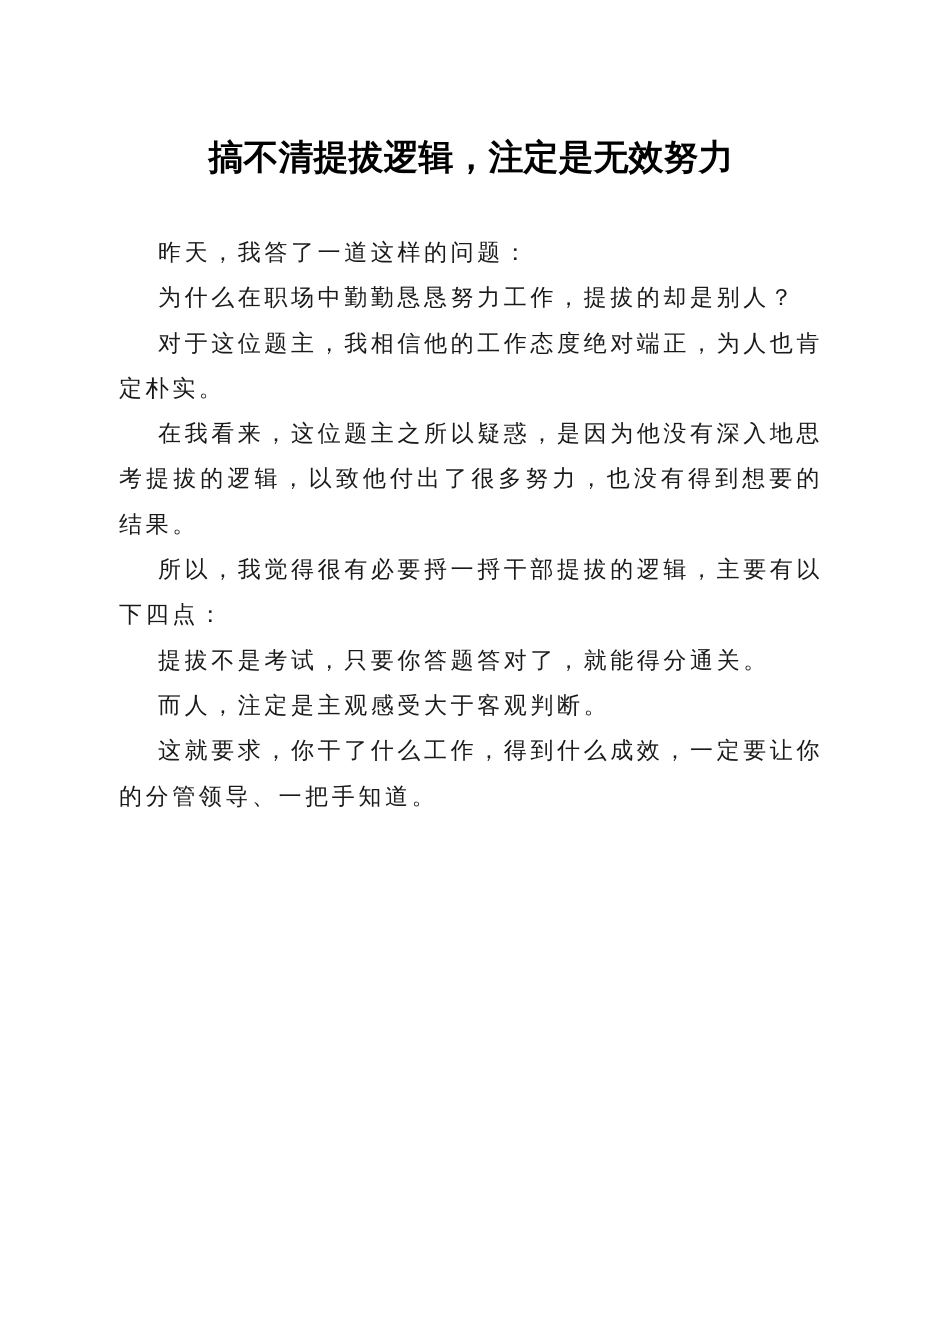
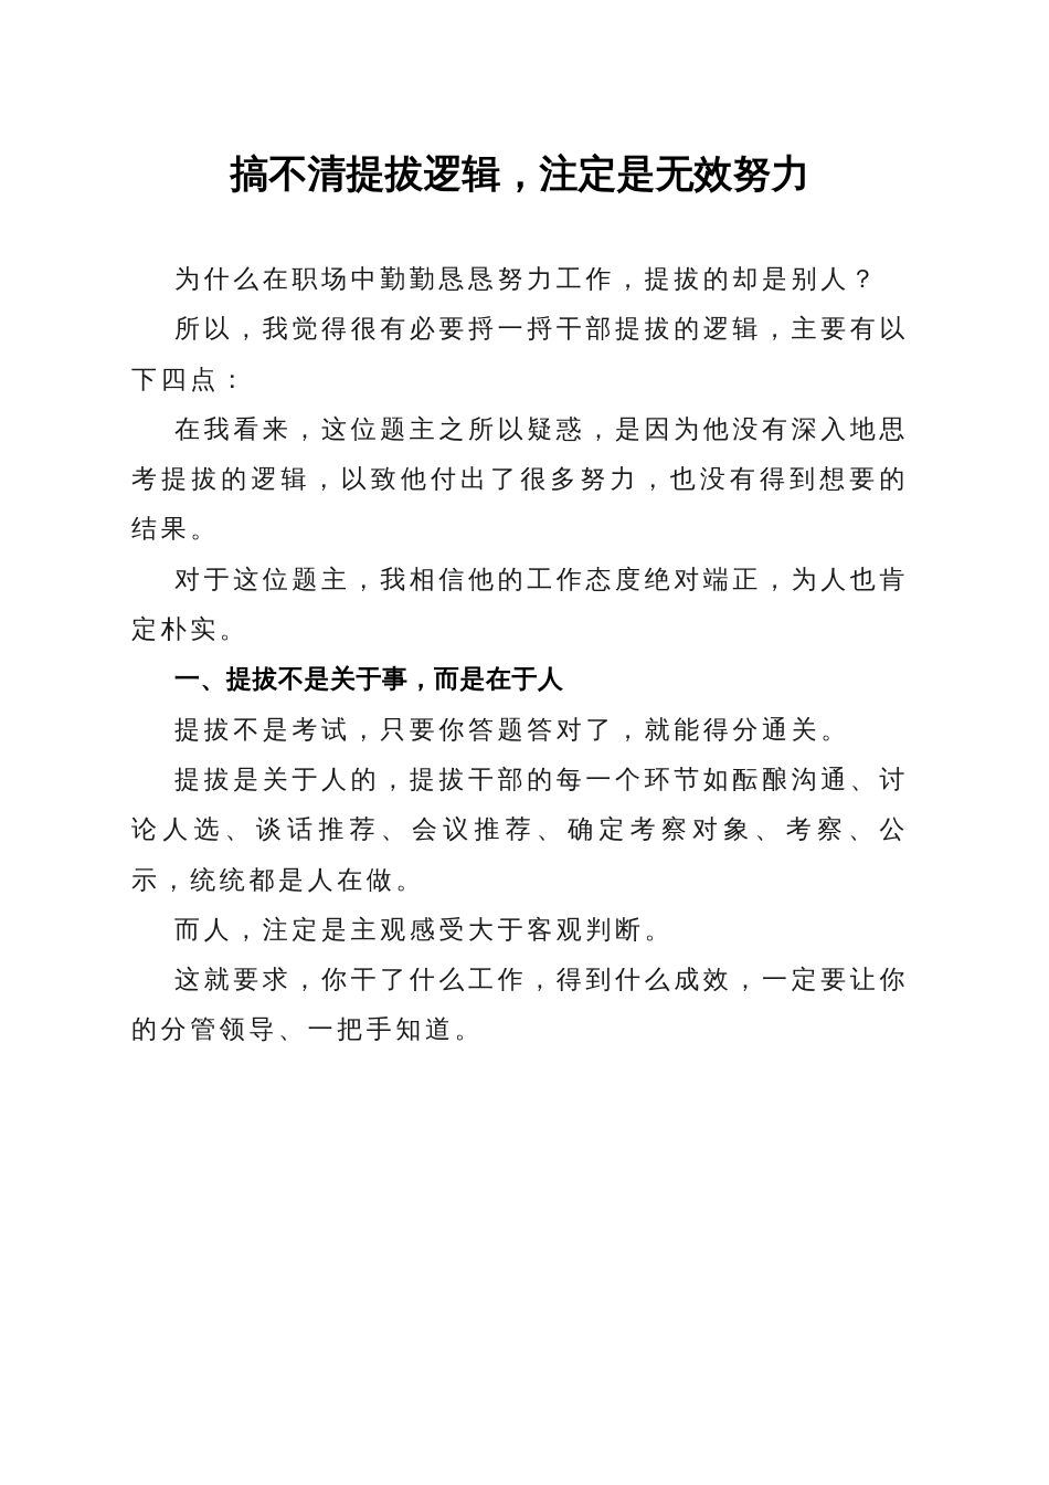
  搞不清提拔逻辑，注定是无效努力
- 昨天，我答了一道这样的问题：
  为什么在职场中勤勤恳恳努力工作，提拔的却是别人？
- 对于这位题主，我相信他的工作态度绝对端正，为人也肯定朴实。
+ 所以，我觉得很有必要捋一捋干部提拔的逻辑，主要有以下四点：
  在我看来，这位题主之所以疑惑，是因为他没有深入地思考提拔的逻辑，以致他付出了很多努力，也没有得到想要的结果。
- 所以，我觉得很有必要捋一捋干部提拔的逻辑，主要有以下四点：
+ 对于这位题主，我相信他的工作态度绝对端正，为人也肯定朴实。
+ 一、提拔不是关于事，而是在于人
  提拔不是考试，只要你答题答对了，就能得分通关。
+ 提拔是关于人的，提拔干部的每一个环节如酝酿沟通、讨论人选、谈话推荐、会议推荐、确定考察对象、考察、公示，统统都是人在做。
  而人，注定是主观感受大于客观判断。
  这就要求，你干了什么工作，得到什么成效，一定要让你的分管领导、一把手知道。
